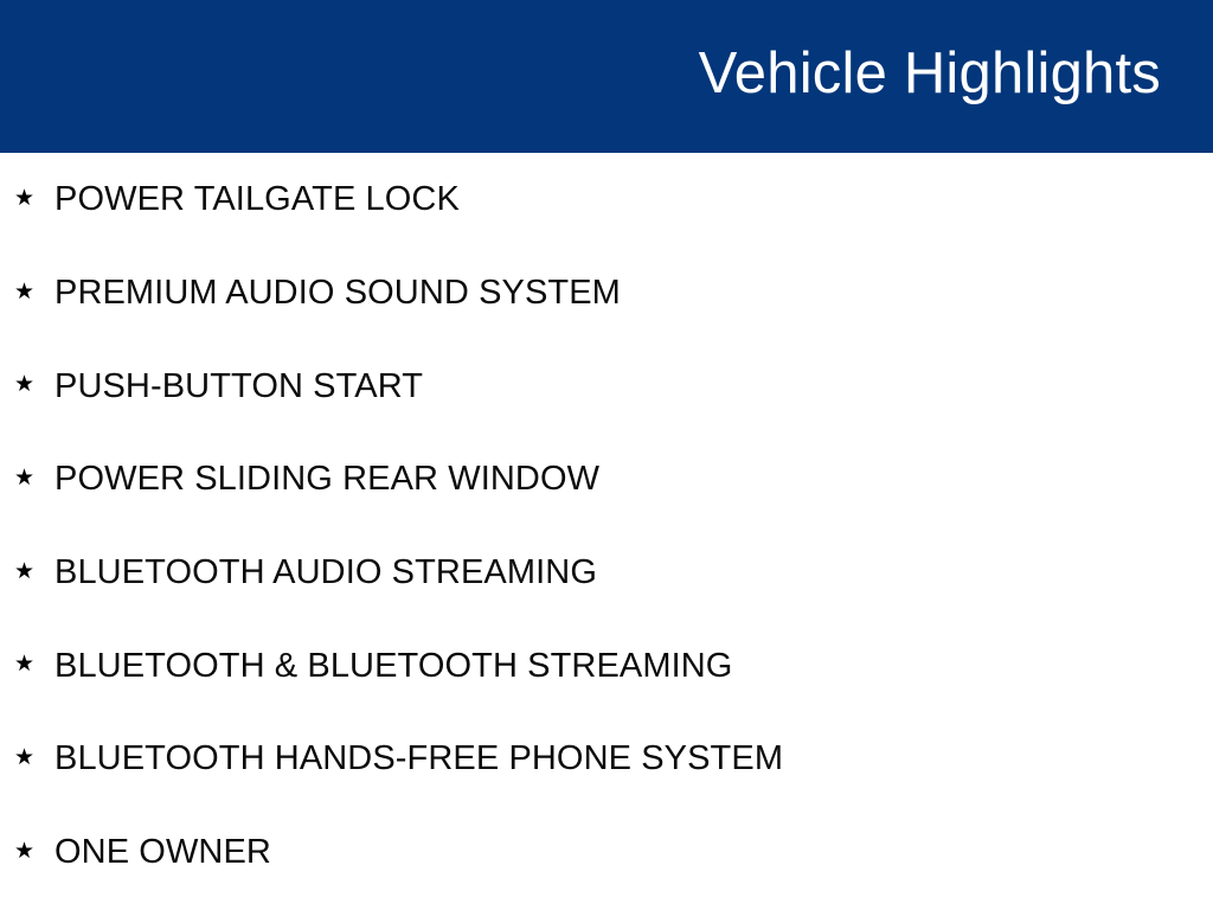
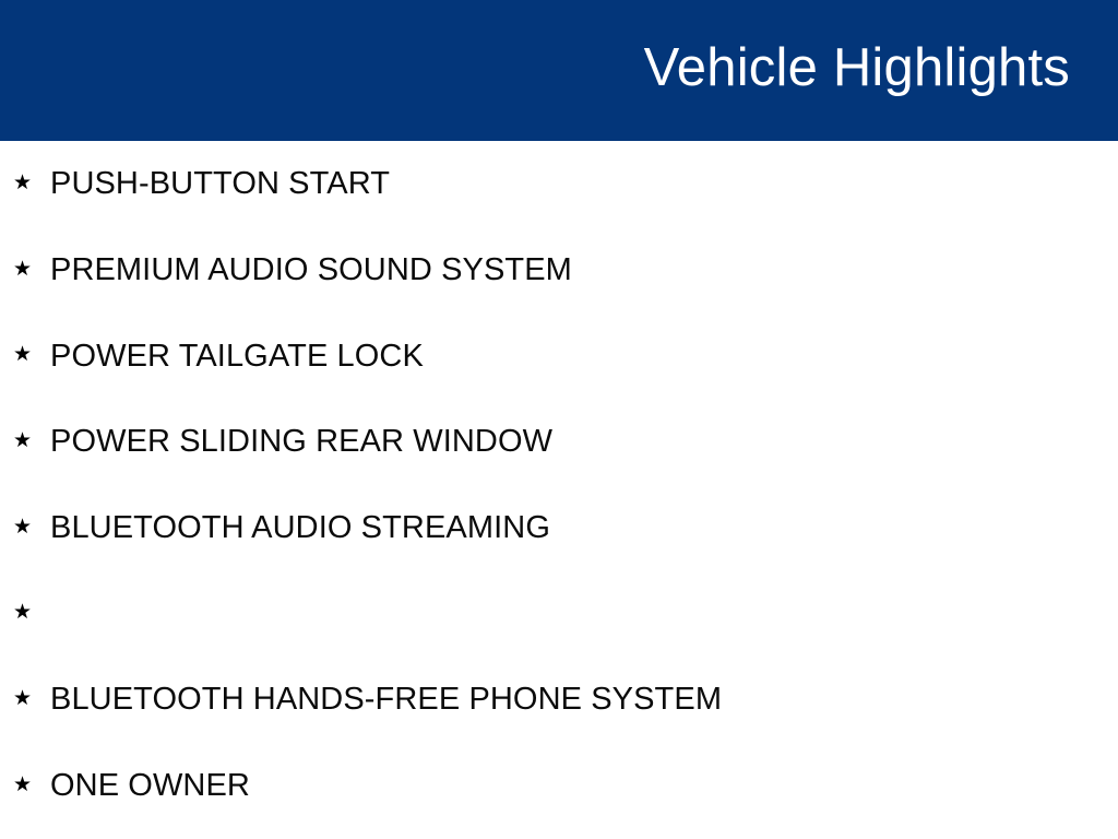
  Vehicle Highlights
  ★
- POWER TAILGATE LOCK
+ PUSH-BUTTON START
  ★
  PREMIUM AUDIO SOUND SYSTEM
  ★
- PUSH-BUTTON START
+ POWER TAILGATE LOCK
  ★
  POWER SLIDING REAR WINDOW
  ★
  BLUETOOTH AUDIO STREAMING
  ★
- BLUETOOTH & BLUETOOTH STREAMING
  ★
  BLUETOOTH HANDS-FREE PHONE SYSTEM
  ★
  ONE OWNER
